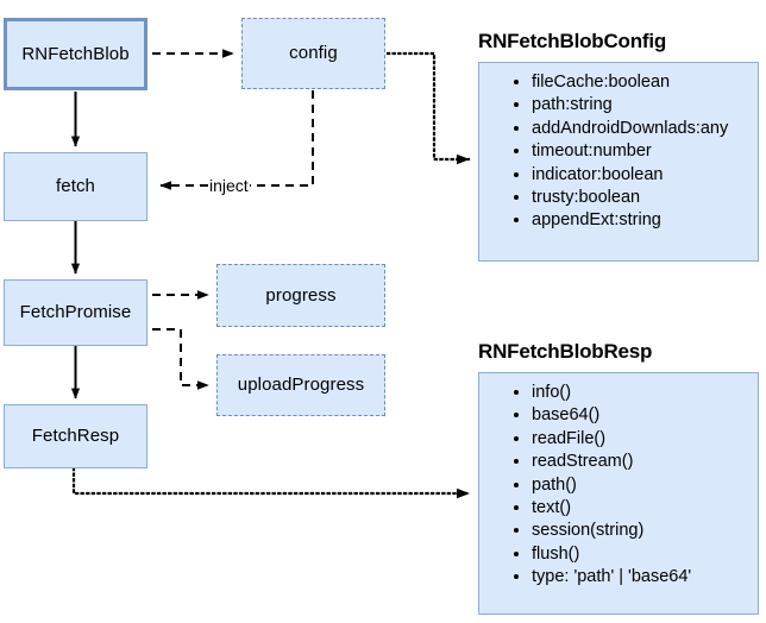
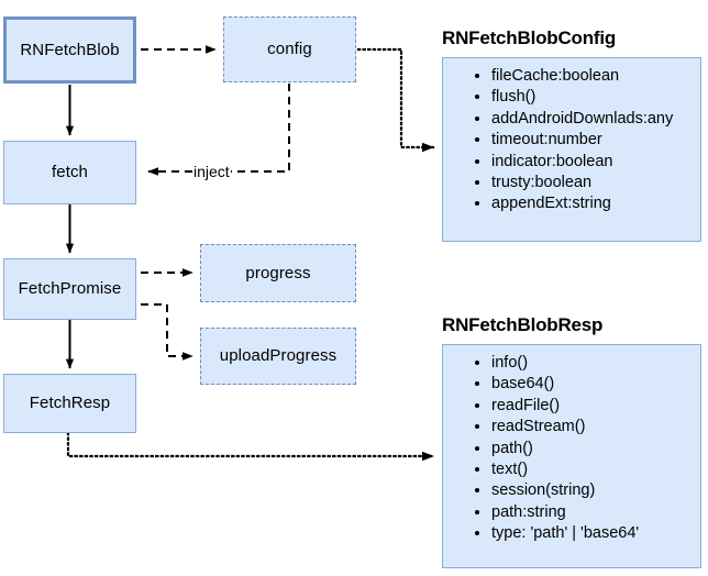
  RNFetchBlob
  fetch
  FetchPromise
  FetchResp
  config
  progress
  uploadProgress
  inject
  RNFetchBlobConfig
  fileCache:boolean
- path:string
+ flush()
  addAndroidDownlads:any
  timeout:number
  indicator:boolean
  trusty:boolean
  appendExt:string
  RNFetchBlobResp
  info()
  base64()
  readFile()
  readStream()
  path()
  text()
  session(string)
- flush()
+ path:string
  type: 'path' | 'base64'
